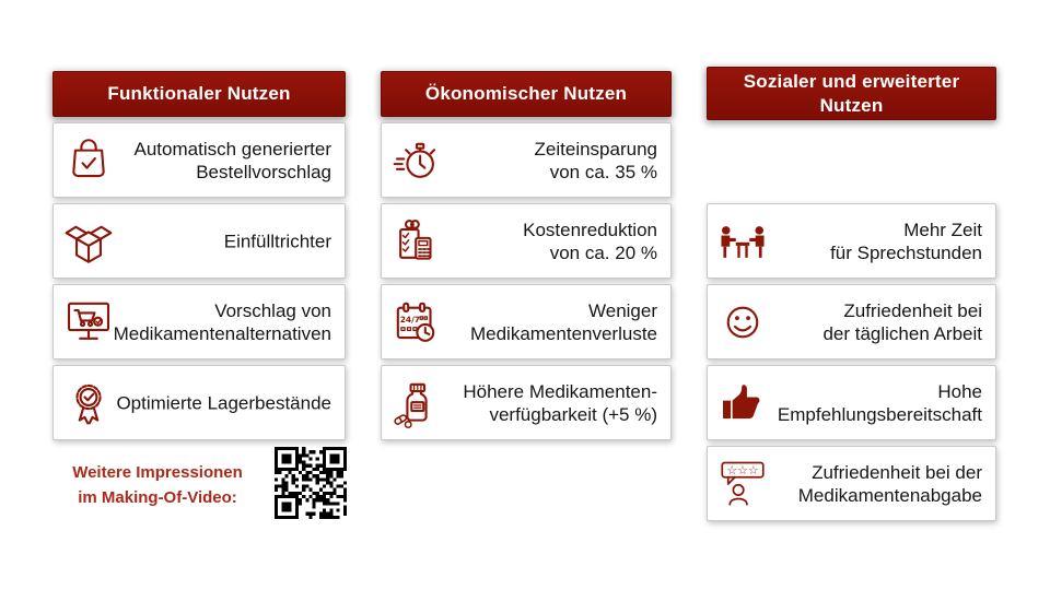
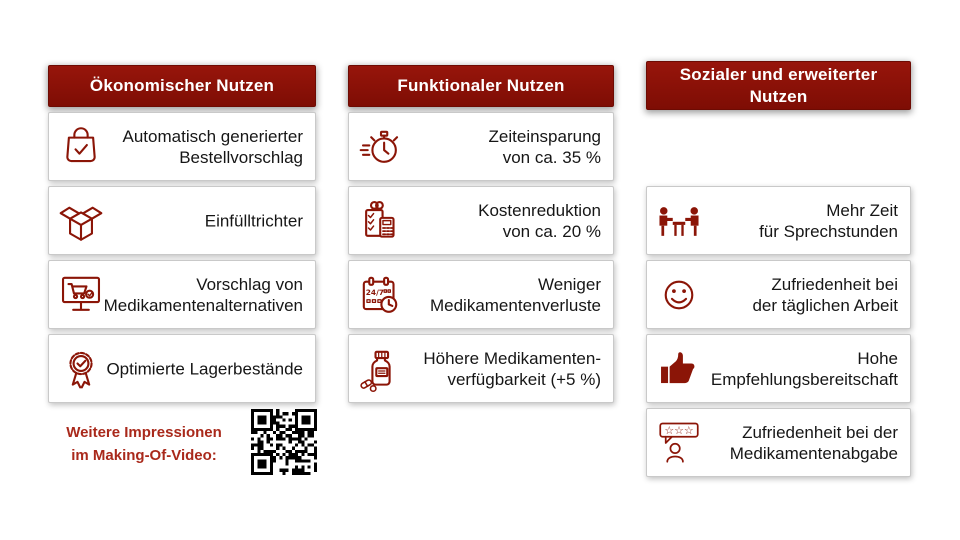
- Funktionaler Nutzen
+ Ökonomischer Nutzen
  Automatisch generierter
  Bestellvorschlag
  Einfülltrichter
  Vorschlag von
  Medikamentenalternativen
  Optimierte Lagerbestände
  Weitere Impressionen
  im Making-Of-Video:
- Ökonomischer Nutzen
+ Funktionaler Nutzen
  Zeiteinsparung
  von ca. 35 %
  Kostenreduktion
  von ca. 20 %
  24/7
  Weniger
  Medikamentenverluste
  Höhere Medikamenten-
  verfügbarkeit (+5 %)
  Sozialer und erweiterter
  Nutzen
  Mehr Zeit
  für Sprechstunden
  Zufriedenheit bei
  der täglichen Arbeit
  Hohe
  Empfehlungsbereitschaft
  ☆☆☆
  Zufriedenheit bei der
  Medikamentenabgabe
